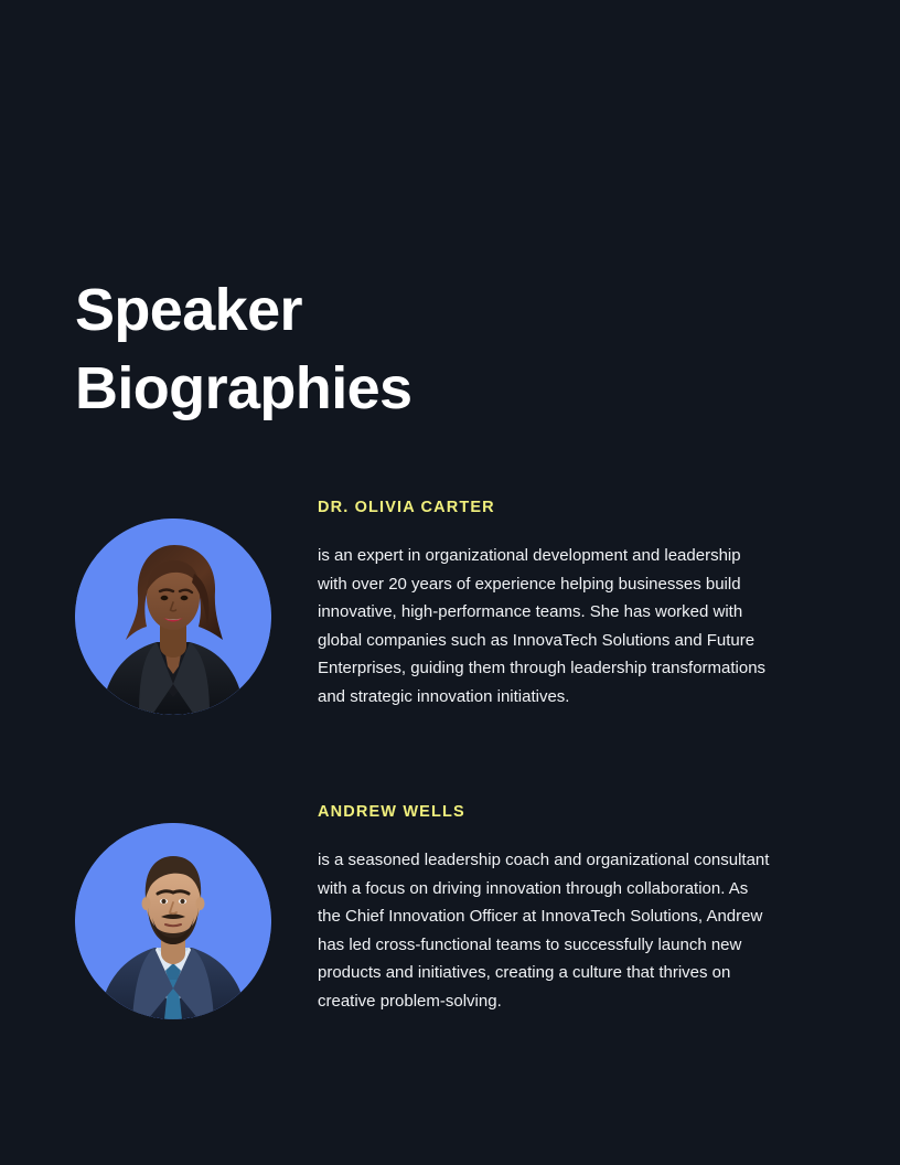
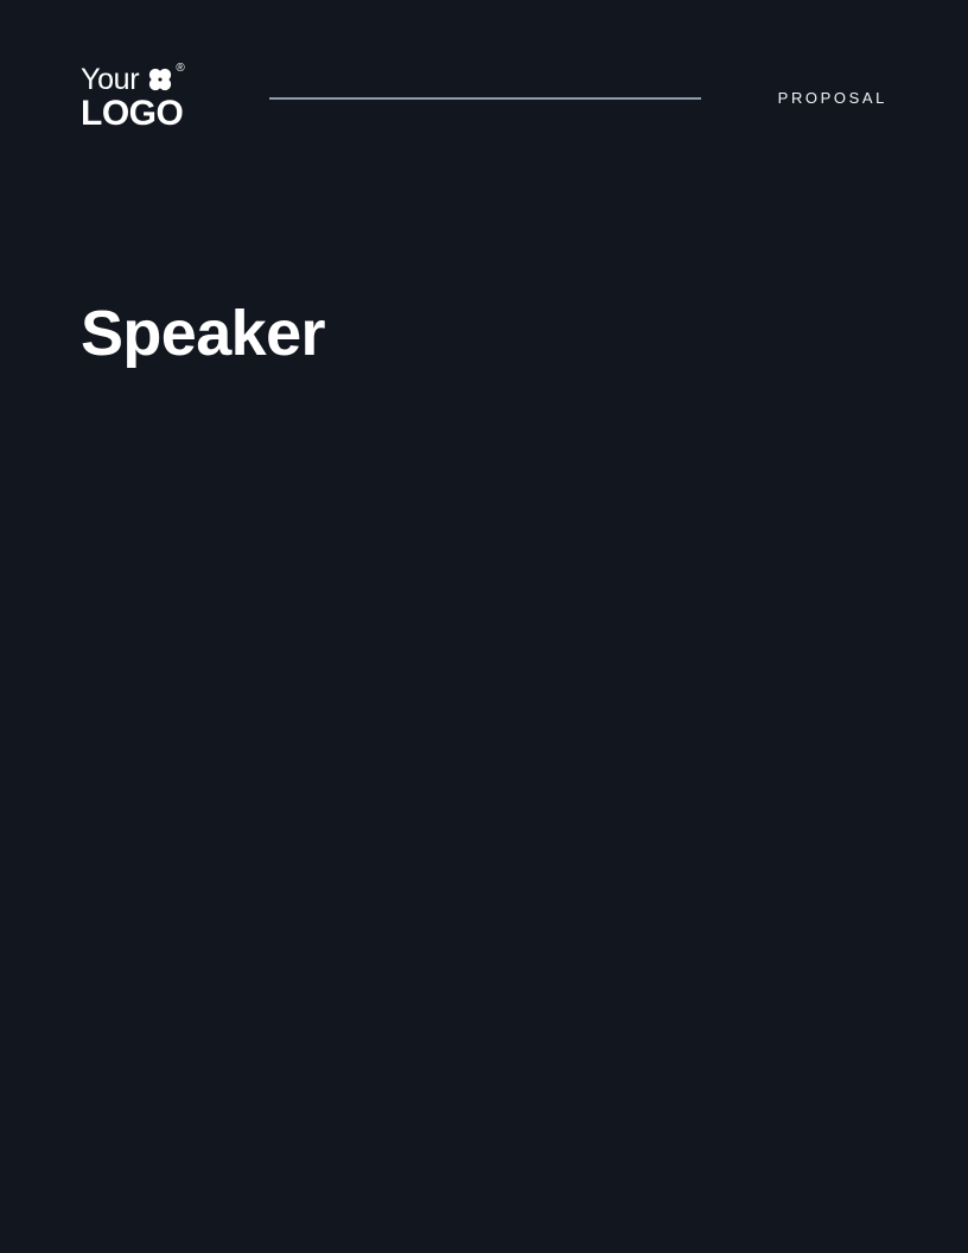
+ Your
+ ®
+ LOGO
+ PROPOSAL
  Speaker
- Biographies
- DR. OLIVIA CARTER
- is an expert in organizational development and leadership with over 20 years of experience helping businesses build innovative, high-performance teams. She has worked with global companies such as InnovaTech Solutions and Future Enterprises, guiding them through leadership transformations and strategic innovation initiatives.
- ANDREW WELLS
- is a seasoned leadership coach and organizational consultant with a focus on driving innovation through collaboration. As the Chief Innovation Officer at InnovaTech Solutions, Andrew has led cross-functional teams to successfully launch new products and initiatives, creating a culture that thrives on creative problem-solving.
